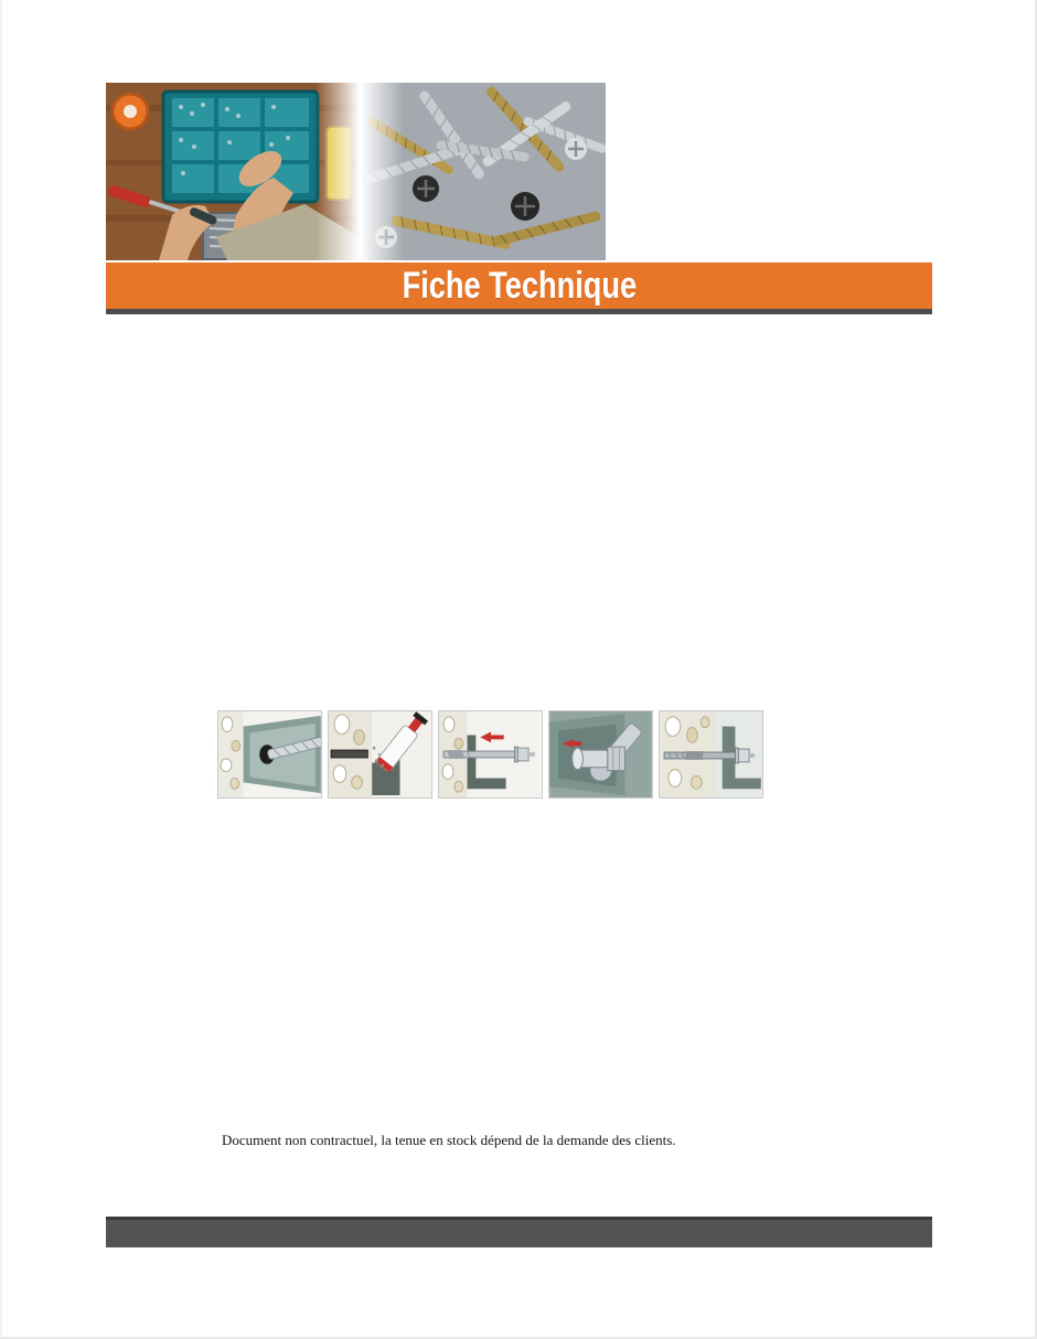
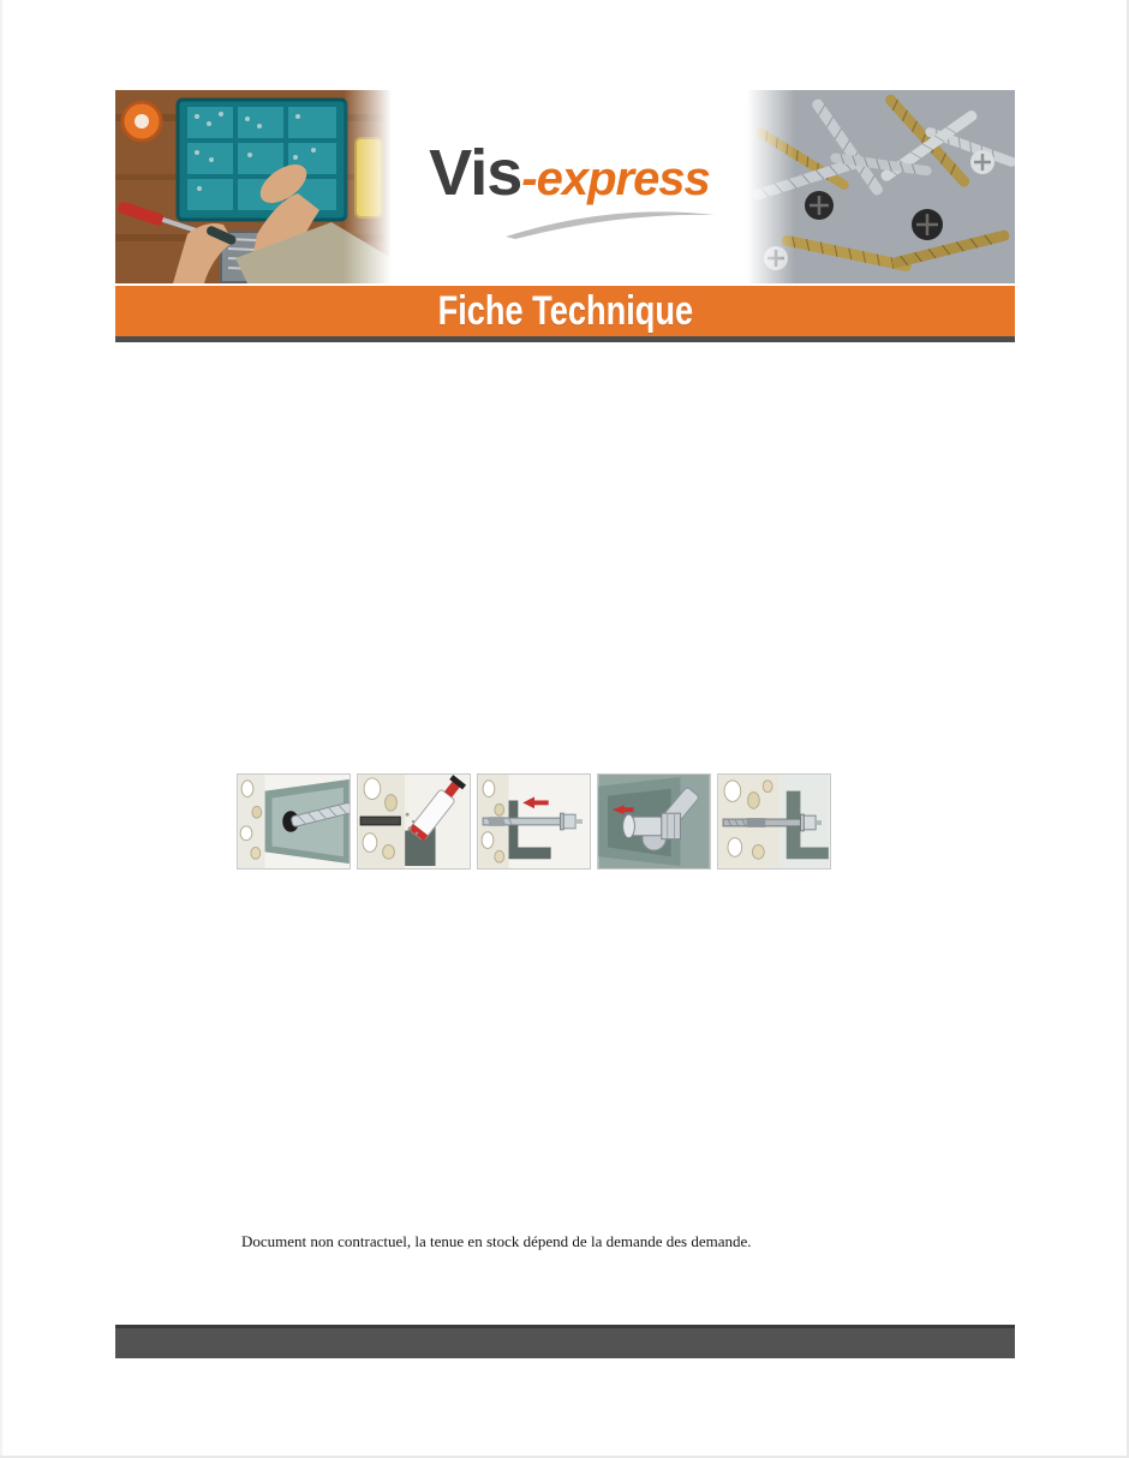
+ Vis
+ -express
  Fiche Technique
- Document non contractuel, la tenue en stock dépend de la demande des clients.
+ Document non contractuel, la tenue en stock dépend de la demande des demande.
